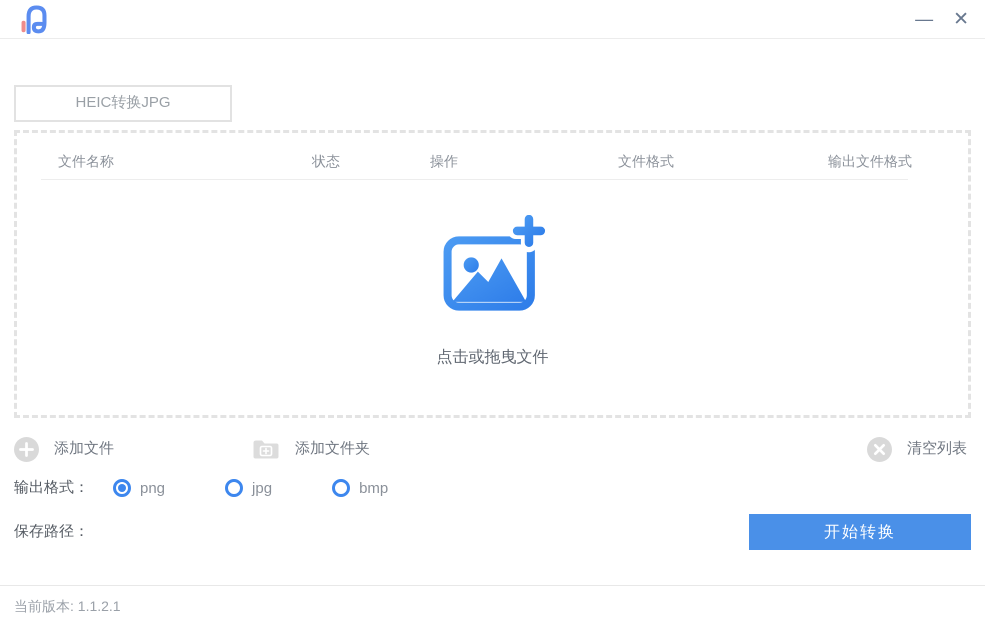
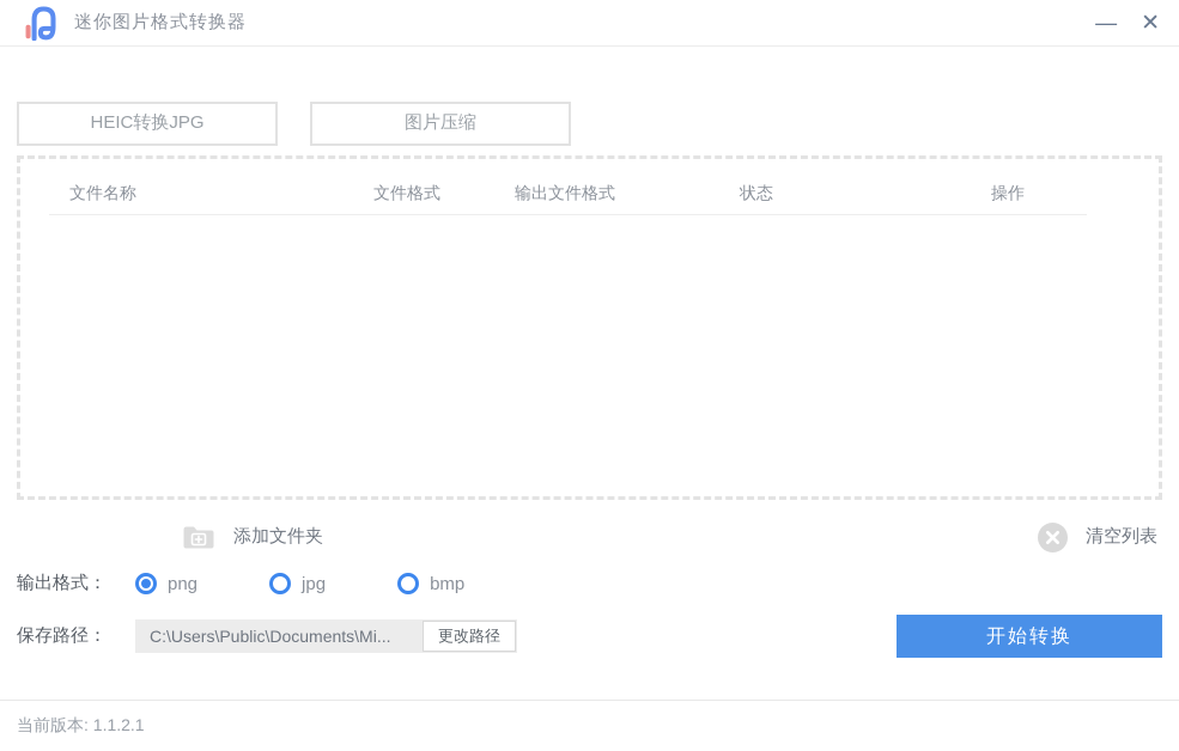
+ 迷你图片格式转换器
  —
  ✕
  HEIC转换JPG
+ 图片压缩
  文件名称
- 状态
+ 文件格式
- 操作
+ 输出文件格式
- 文件格式
+ 状态
- 输出文件格式
+ 操作
- 点击或拖曳文件
- 添加文件
  添加文件夹
  清空列表
  输出格式：
  png
  jpg
  bmp
  保存路径：
+ C:\Users\Public\Documents\Mi...
+ 更改路径
  开始转换
  当前版本: 1.1.2.1
